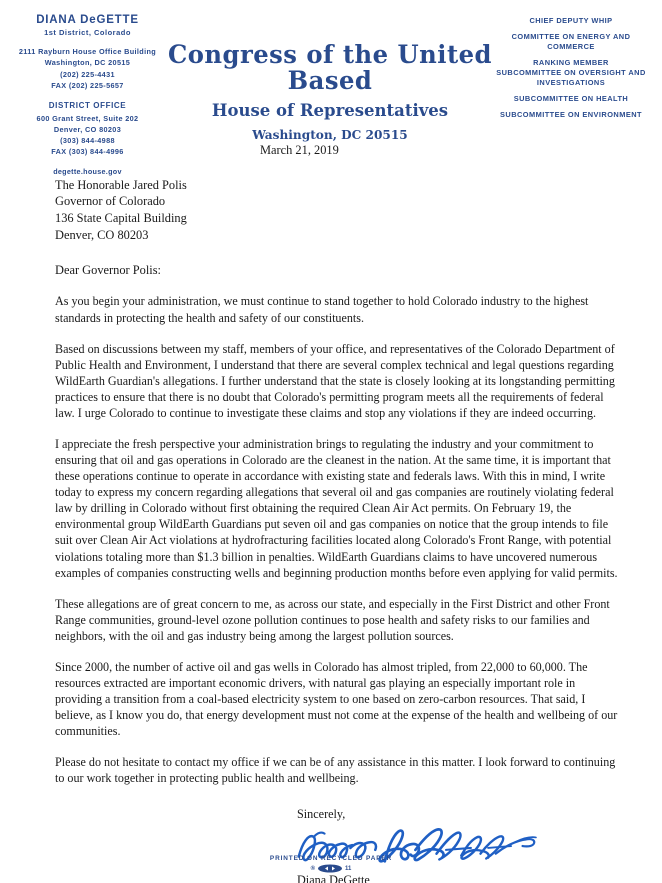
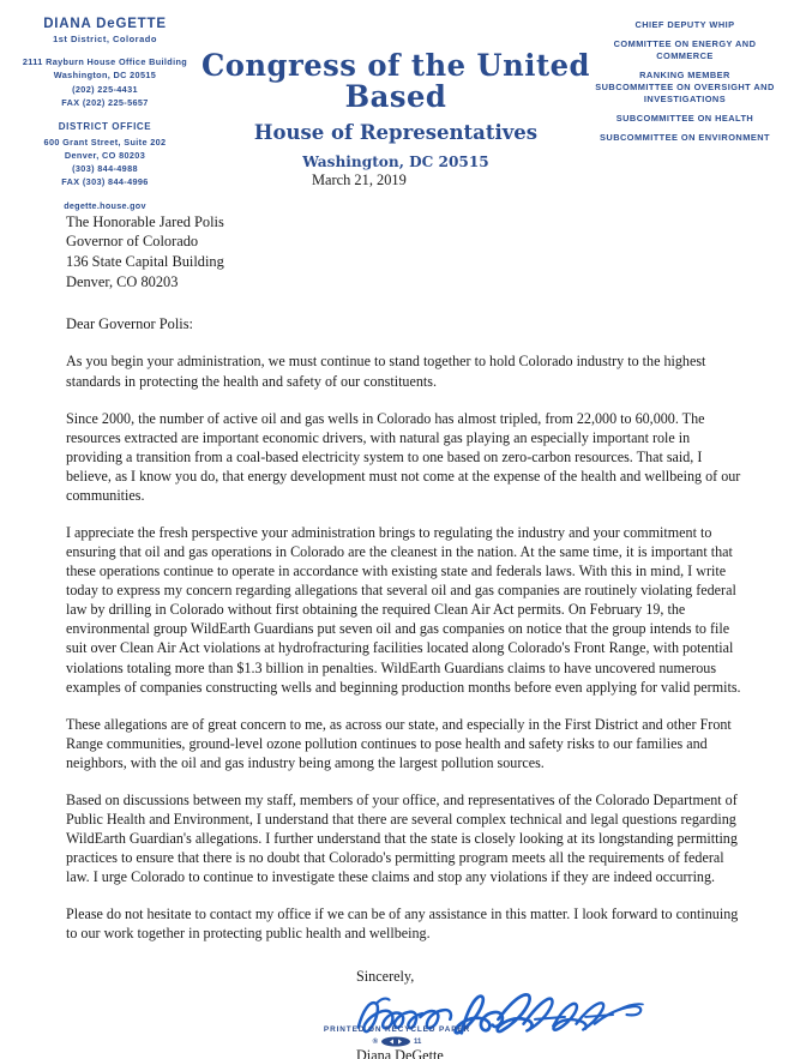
  DIANA DeGETTE
  1st District, Colorado
  2111 Rayburn House Office Building
  Washington, DC 20515
  (202) 225-4431
  FAX (202) 225-5657
  DISTRICT OFFICE
  600 Grant Street, Suite 202
  Denver, CO 80203
  (303) 844-4988
  FAX (303) 844-4996
  degette.house.gov
  Congress of the United Based
  House of Representatives
  Washington, DC 20515
  CHIEF DEPUTY WHIP
  COMMITTEE ON ENERGY AND
  COMMERCE
  RANKING MEMBER
  SUBCOMMITTEE ON OVERSIGHT AND
  INVESTIGATIONS
  SUBCOMMITTEE ON HEALTH
  SUBCOMMITTEE ON ENVIRONMENT
  March 21, 2019
  The Honorable Jared Polis
  Governor of Colorado
  136 State Capital Building
  Denver, CO 80203
  Dear Governor Polis:
  As you begin your administration, we must continue to stand together to hold Colorado industry to the highest standards in protecting the health and safety of our constituents.
- Based on discussions between my staff, members of your office, and representatives of the Colorado Department of Public Health and Environment, I understand that there are several complex technical and legal questions regarding WildEarth Guardian's allegations. I further understand that the state is closely looking at its longstanding permitting practices to ensure that there is no doubt that Colorado's permitting program meets all the requirements of federal law. I urge Colorado to continue to investigate these claims and stop any violations if they are indeed occurring.
+ Since 2000, the number of active oil and gas wells in Colorado has almost tripled, from 22,000 to 60,000. The resources extracted are important economic drivers, with natural gas playing an especially important role in providing a transition from a coal-based electricity system to one based on zero-carbon resources. That said, I believe, as I know you do, that energy development must not come at the expense of the health and wellbeing of our communities.
  I appreciate the fresh perspective your administration brings to regulating the industry and your commitment to ensuring that oil and gas operations in Colorado are the cleanest in the nation. At the same time, it is important that these operations continue to operate in accordance with existing state and federals laws. With this in mind, I write today to express my concern regarding allegations that several oil and gas companies are routinely violating federal law by drilling in Colorado without first obtaining the required Clean Air Act permits. On February 19, the environmental group WildEarth Guardians put seven oil and gas companies on notice that the group intends to file suit over Clean Air Act violations at hydrofracturing facilities located along Colorado's Front Range, with potential violations totaling more than $1.3 billion in penalties. WildEarth Guardians claims to have uncovered numerous examples of companies constructing wells and beginning production months before even applying for valid permits.
  These allegations are of great concern to me, as across our state, and especially in the First District and other Front Range communities, ground-level ozone pollution continues to pose health and safety risks to our families and neighbors, with the oil and gas industry being among the largest pollution sources.
- Since 2000, the number of active oil and gas wells in Colorado has almost tripled, from 22,000 to 60,000. The resources extracted are important economic drivers, with natural gas playing an especially important role in providing a transition from a coal-based electricity system to one based on zero-carbon resources. That said, I believe, as I know you do, that energy development must not come at the expense of the health and wellbeing of our communities.
+ Based on discussions between my staff, members of your office, and representatives of the Colorado Department of Public Health and Environment, I understand that there are several complex technical and legal questions regarding WildEarth Guardian's allegations. I further understand that the state is closely looking at its longstanding permitting practices to ensure that there is no doubt that Colorado's permitting program meets all the requirements of federal law. I urge Colorado to continue to investigate these claims and stop any violations if they are indeed occurring.
  Please do not hesitate to contact my office if we can be of any assistance in this matter. I look forward to continuing to our work together in protecting public health and wellbeing.
  Sincerely,
  Diana DeGette
